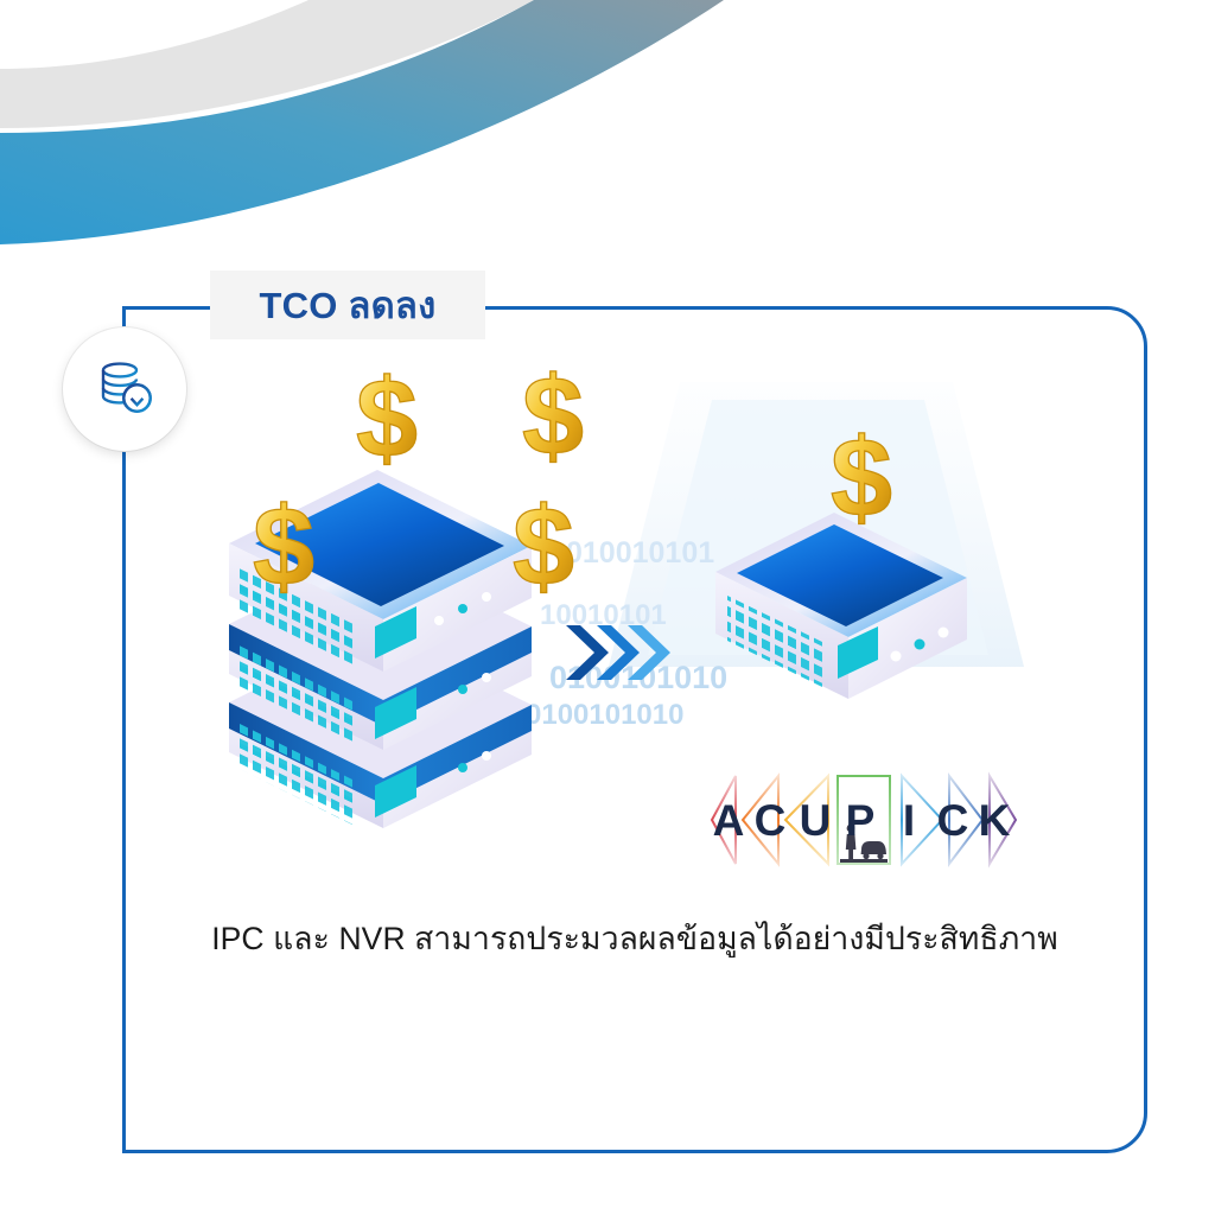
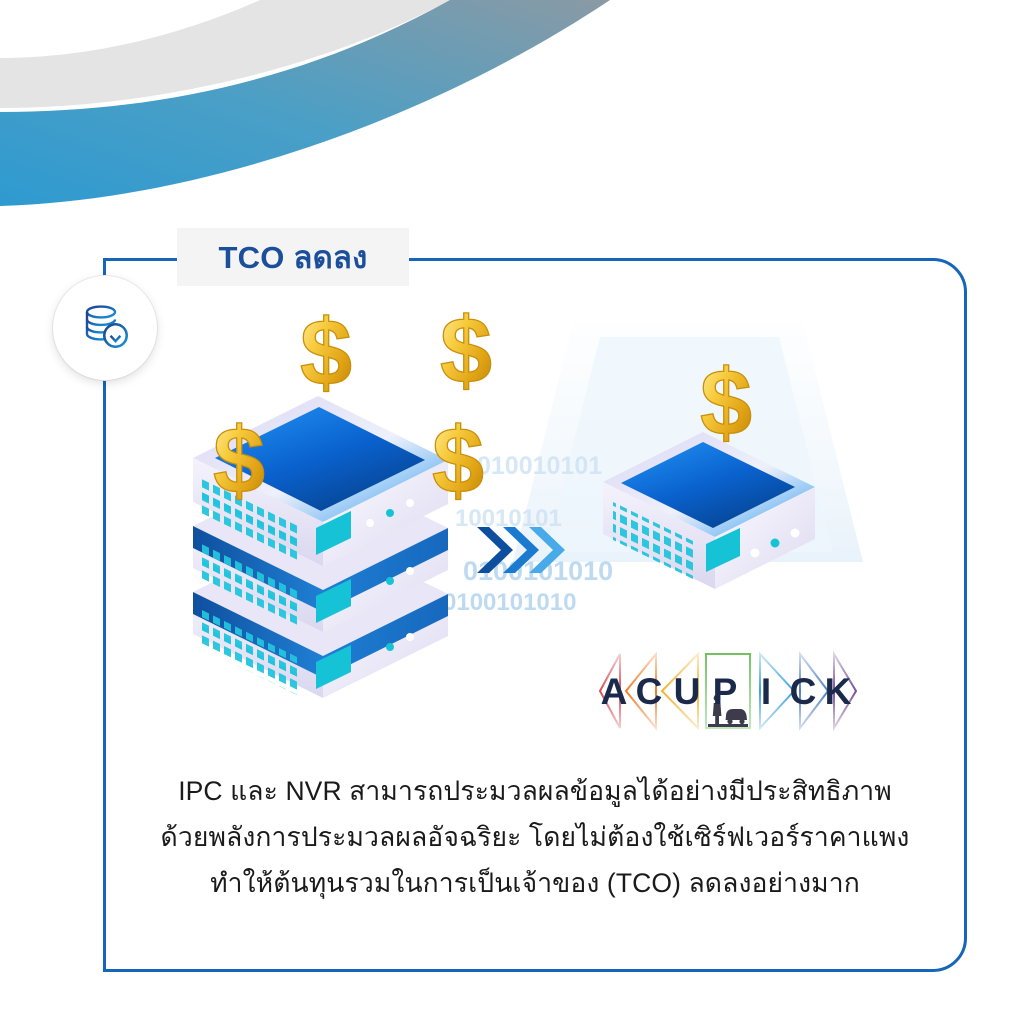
  TCO ลดลง
  10010101
  10010101
  00101010
  0100101010
  A
  C
  U
  P
  I
  C
  K
  IPC และ NVR สามารถประมวลผลข้อมูลได้อย่างมีประสิทธิภาพ
+ ด้วยพลังการประมวลผลอัจฉริยะ โดยไม่ต้องใช้เซิร์ฟเวอร์ราคาแพง
+ ทำให้ต้นทุนรวมในการเป็นเจ้าของ (TCO) ลดลงอย่างมาก
